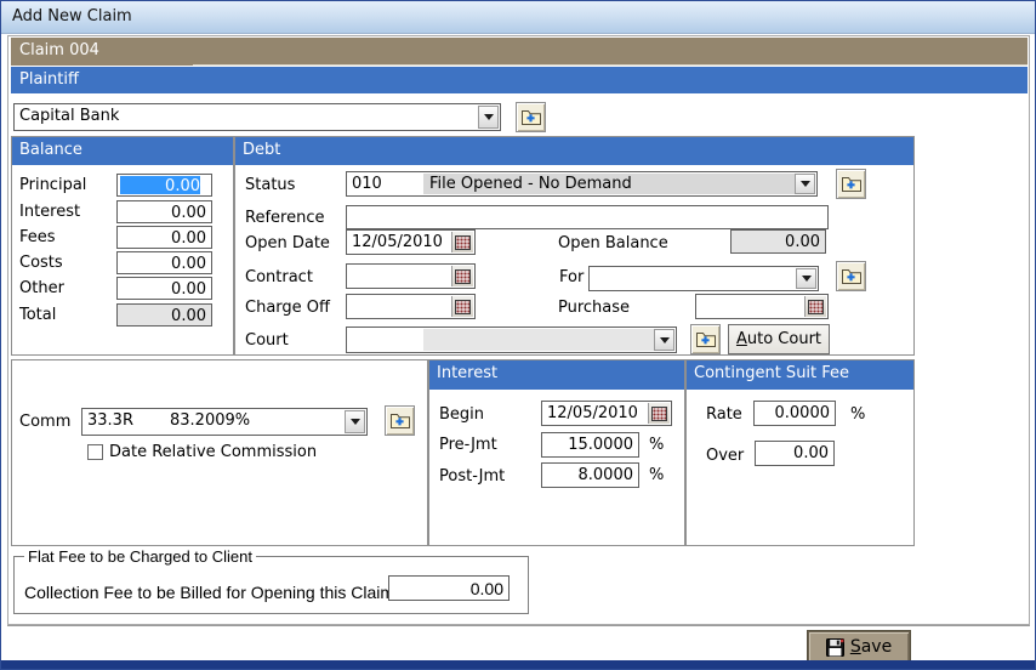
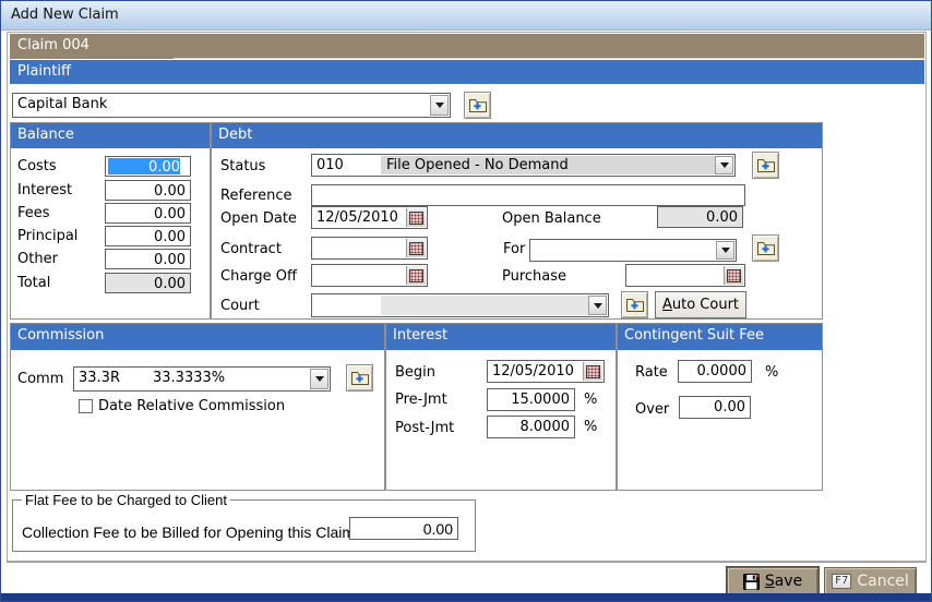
  Add New Claim
  Claim 004
  Plaintiff
  Capital Bank
  Balance
- Principal
+ Costs
  0.00
  Interest
  0.00
  Fees
  0.00
- Costs
+ Principal
  0.00
  Other
  0.00
  Total
  0.00
  Debt
  Status
  010
  File Opened - No Demand
  Reference
  Open Date
  12/05/2010
  Open Balance
  0.00
  Contract
  For
  Charge Off
  Purchase
  Court
  Auto Court
+ Commission
  Comm
  33.3R
- 83.2009%
+ 33.3333%
  Date Relative Commission
  Interest
  Begin
  12/05/2010
  Pre-Jmt
  15.0000
  %
  Post-Jmt
  8.0000
  %
  Contingent Suit Fee
  Rate
  0.0000
  %
  Over
  0.00
  Flat Fee to be Charged to Client
  Collection Fee to be Billed for Opening this Clai
  0.00
  Save
+ F7
+ Cancel
